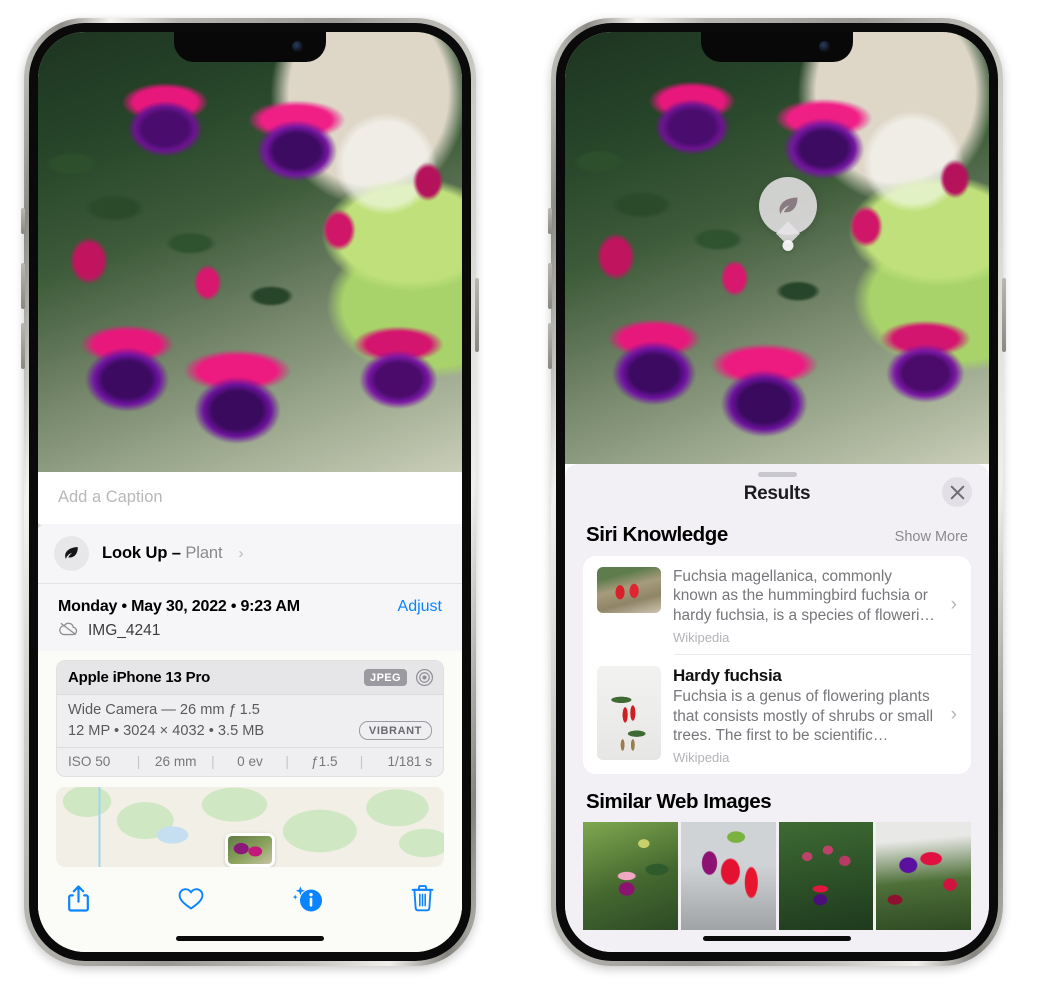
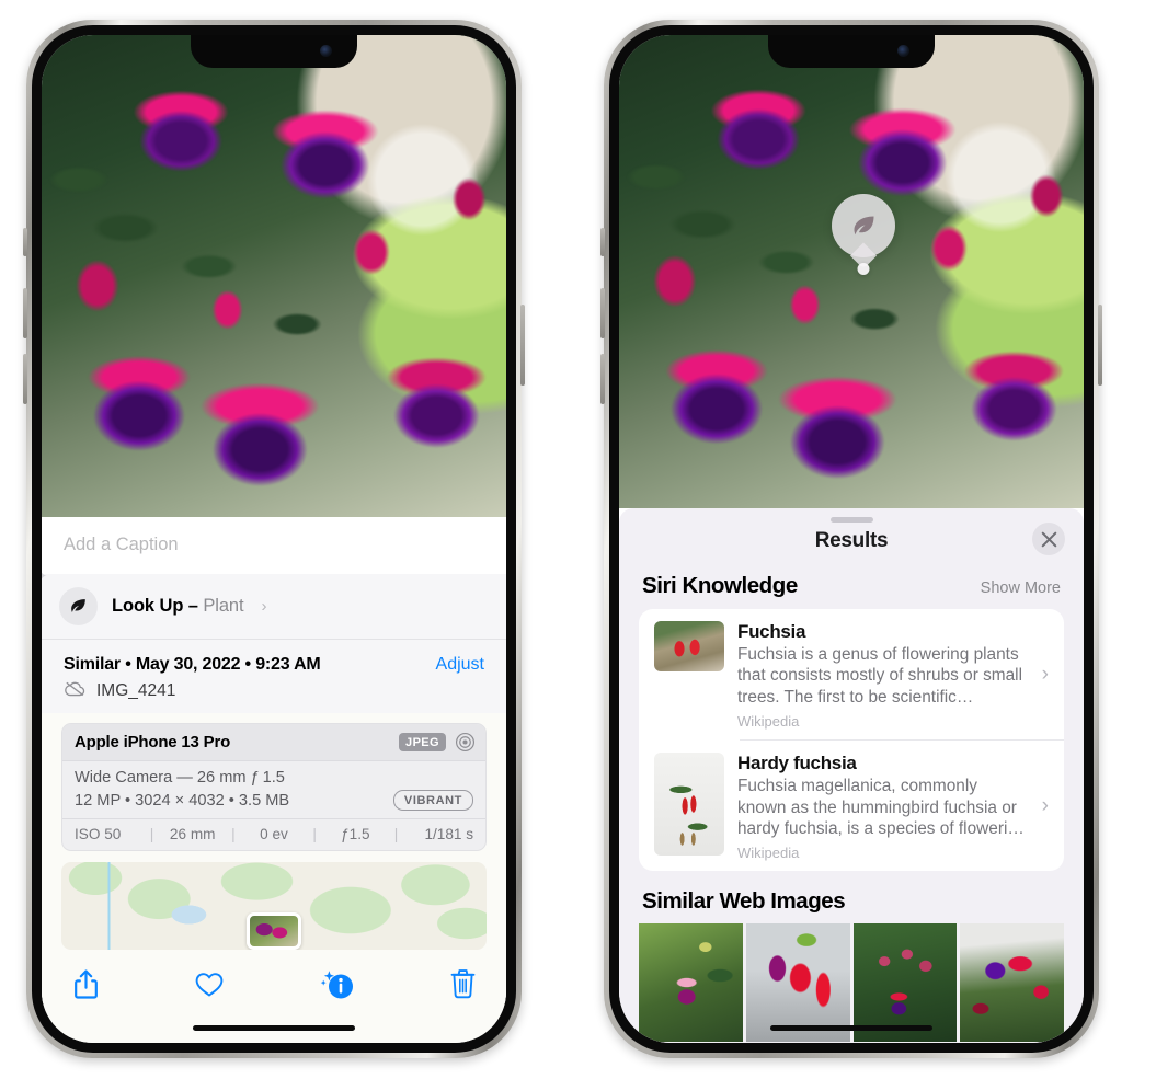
  Add a Caption
  ✦
  Look Up – Plant
  ›
- Monday • May 30, 2022 • 9:23 AM
+ Similar • May 30, 2022 • 9:23 AM
  Adjust
  IMG_4241
  Apple iPhone 13 Pro
  JPEG
  Wide Camera — 26 mm ƒ 1.5
  12 MP • 3024 × 4032 • 3.5 MB
  VIBRANT
  ISO 50
  |
  26 mm
  |
  0 ev
  |
  ƒ1.5
  |
  1/181 s
  Results
  Siri Knowledge
  Show More
+ Fuchsia
- Fuchsia magellanica, commonly known as the hummingbird fuchsia or hardy fuchsia, is a species of floweri…
+ Fuchsia is a genus of flowering plants that consists mostly of shrubs or small trees. The first to be scientific…
  Wikipedia
  ›
  Hardy fuchsia
- Fuchsia is a genus of flowering plants that consists mostly of shrubs or small trees. The first to be scientific…
+ Fuchsia magellanica, commonly known as the hummingbird fuchsia or hardy fuchsia, is a species of floweri…
  Wikipedia
  ›
  Similar Web Images
